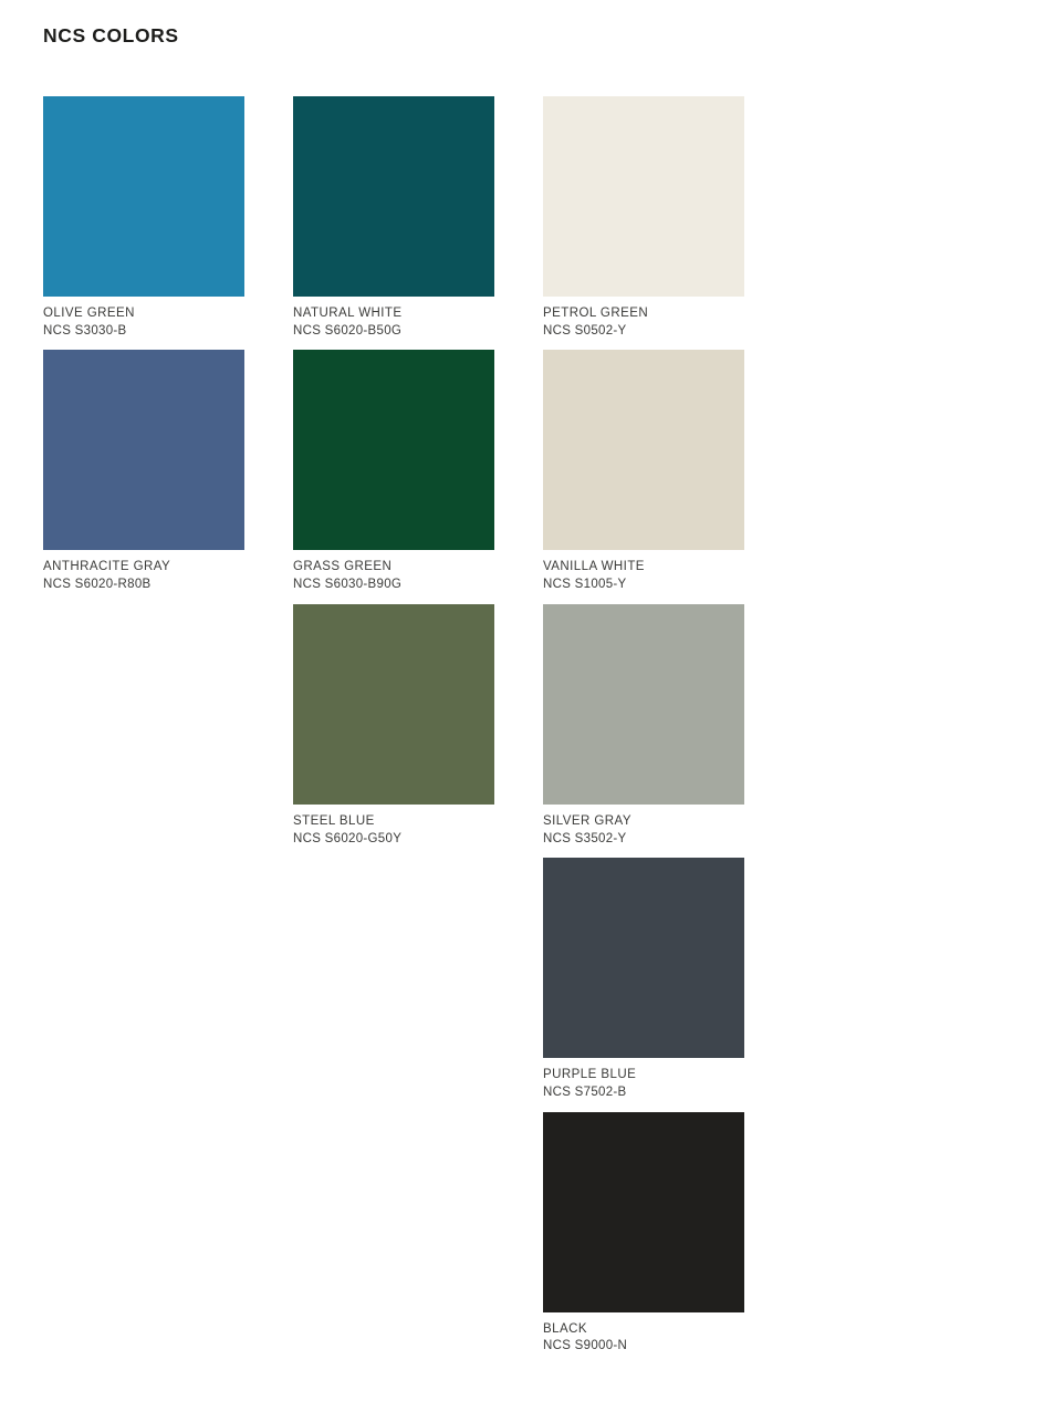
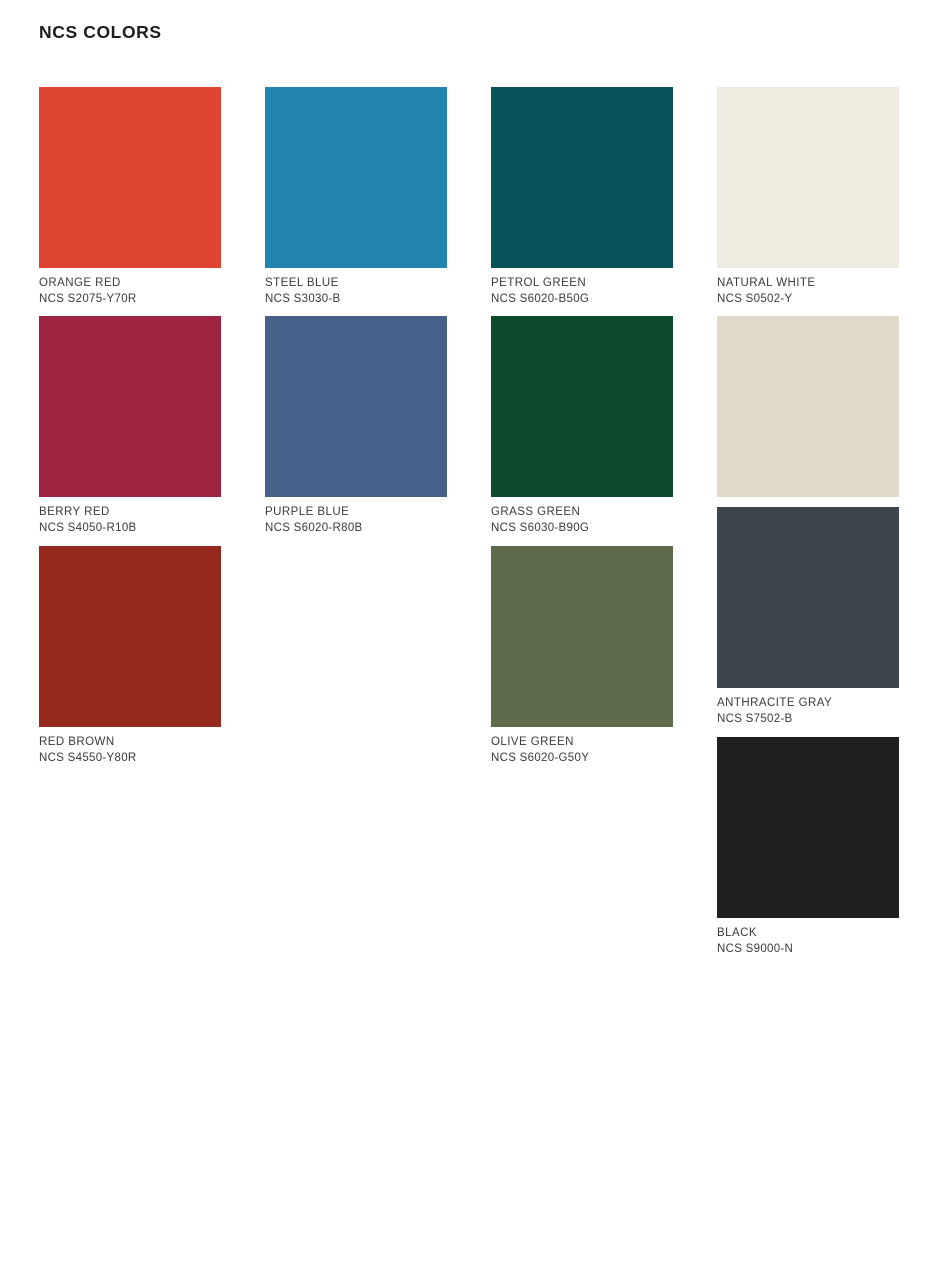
  NCS COLORS
+ ORANGE RED
+ NCS S2075-Y70R
+ BERRY RED
+ NCS S4050-R10B
+ RED BROWN
+ NCS S4550-Y80R
- OLIVE GREEN
+ STEEL BLUE
  NCS S3030-B
- ANTHRACITE GRAY
+ PURPLE BLUE
  NCS S6020-R80B
- NATURAL WHITE
+ PETROL GREEN
  NCS S6020-B50G
  GRASS GREEN
  NCS S6030-B90G
- STEEL BLUE
+ OLIVE GREEN
  NCS S6020-G50Y
- PETROL GREEN
+ NATURAL WHITE
  NCS S0502-Y
- VANILLA WHITE
- NCS S1005-Y
- SILVER GRAY
- NCS S3502-Y
- PURPLE BLUE
+ ANTHRACITE GRAY
  NCS S7502-B
  BLACK
  NCS S9000-N
